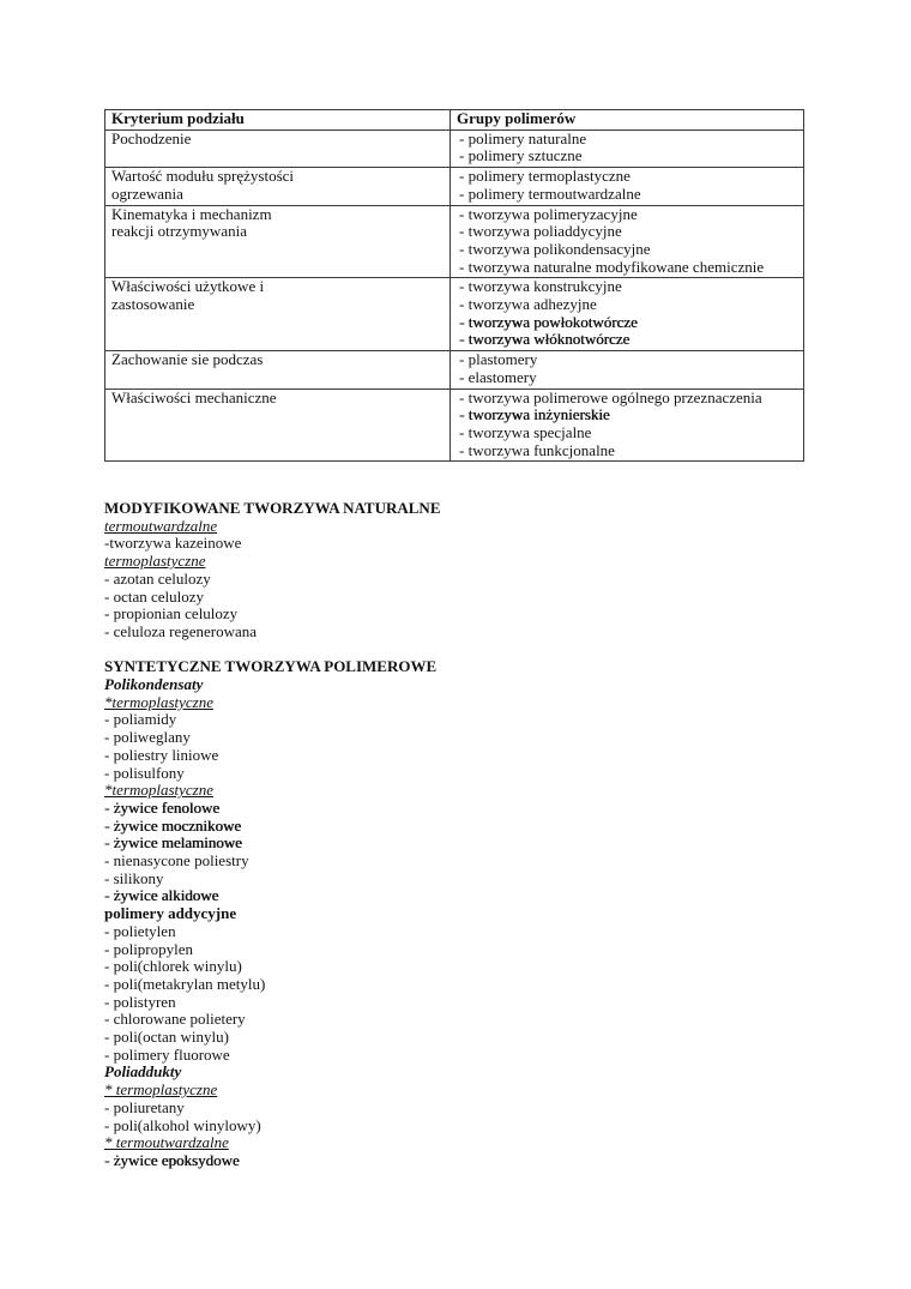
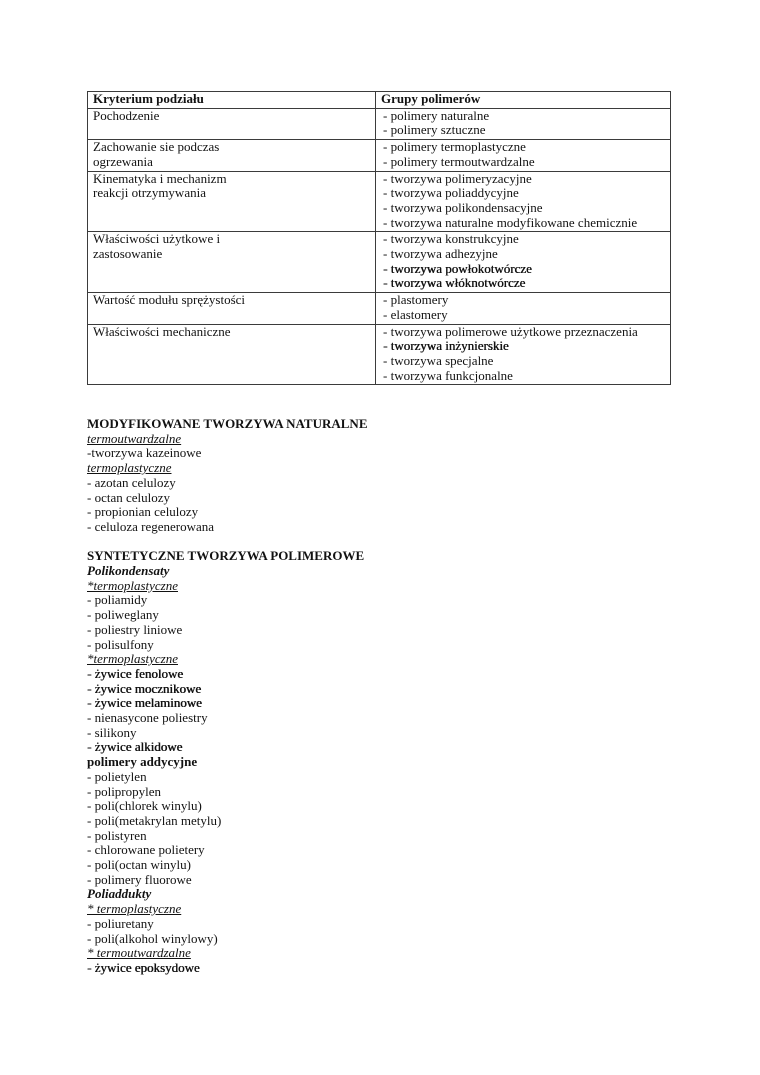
  Kryterium podziału	Grupy polimerów
  Pochodzenie	- polimery naturalne- polimery sztuczne
- Wartość modułu sprężystościogrzewania	- polimery termoplastyczne- polimery termoutwardzalne
+ Zachowanie sie podczasogrzewania	- polimery termoplastyczne- polimery termoutwardzalne
  Kinematyka i mechanizmreakcji otrzymywania	- tworzywa polimeryzacyjne- tworzywa poliaddycyjne- tworzywa polikondensacyjne- tworzywa naturalne modyfikowane chemicznie
  Właściwości użytkowe izastosowanie	- tworzywa konstrukcyjne- tworzywa adhezyjne- tworzywa powłokotwórcze- tworzywa włóknotwórcze
- Zachowanie sie podczas	- plastomery- elastomery
+ Wartość modułu sprężystości	- plastomery- elastomery
- Właściwości mechaniczne	- tworzywa polimerowe ogólnego przeznaczenia- tworzywa inżynierskie- tworzywa specjalne- tworzywa funkcjonalne
+ Właściwości mechaniczne	- tworzywa polimerowe użytkowe przeznaczenia- tworzywa inżynierskie- tworzywa specjalne- tworzywa funkcjonalne
  MODYFIKOWANE TWORZYWA NATURALNE
  termoutwardzalne
  -tworzywa kazeinowe
  termoplastyczne
  - azotan celulozy
  - octan celulozy
  - propionian celulozy
  - celuloza regenerowana
  SYNTETYCZNE TWORZYWA POLIMEROWE
  Polikondensaty
  *termoplastyczne
  - poliamidy
  - poliweglany
  - poliestry liniowe
  - polisulfony
  *termoplastyczne
  - żywice fenolowe
  - żywice mocznikowe
  - żywice melaminowe
  - nienasycone poliestry
  - silikony
  - żywice alkidowe
  polimery addycyjne
  - polietylen
  - polipropylen
  - poli(chlorek winylu)
  - poli(metakrylan metylu)
  - polistyren
  - chlorowane polietery
  - poli(octan winylu)
  - polimery fluorowe
  Poliaddukty
  * termoplastyczne
  - poliuretany
  - poli(alkohol winylowy)
  * termoutwardzalne
  - żywice epoksydowe
